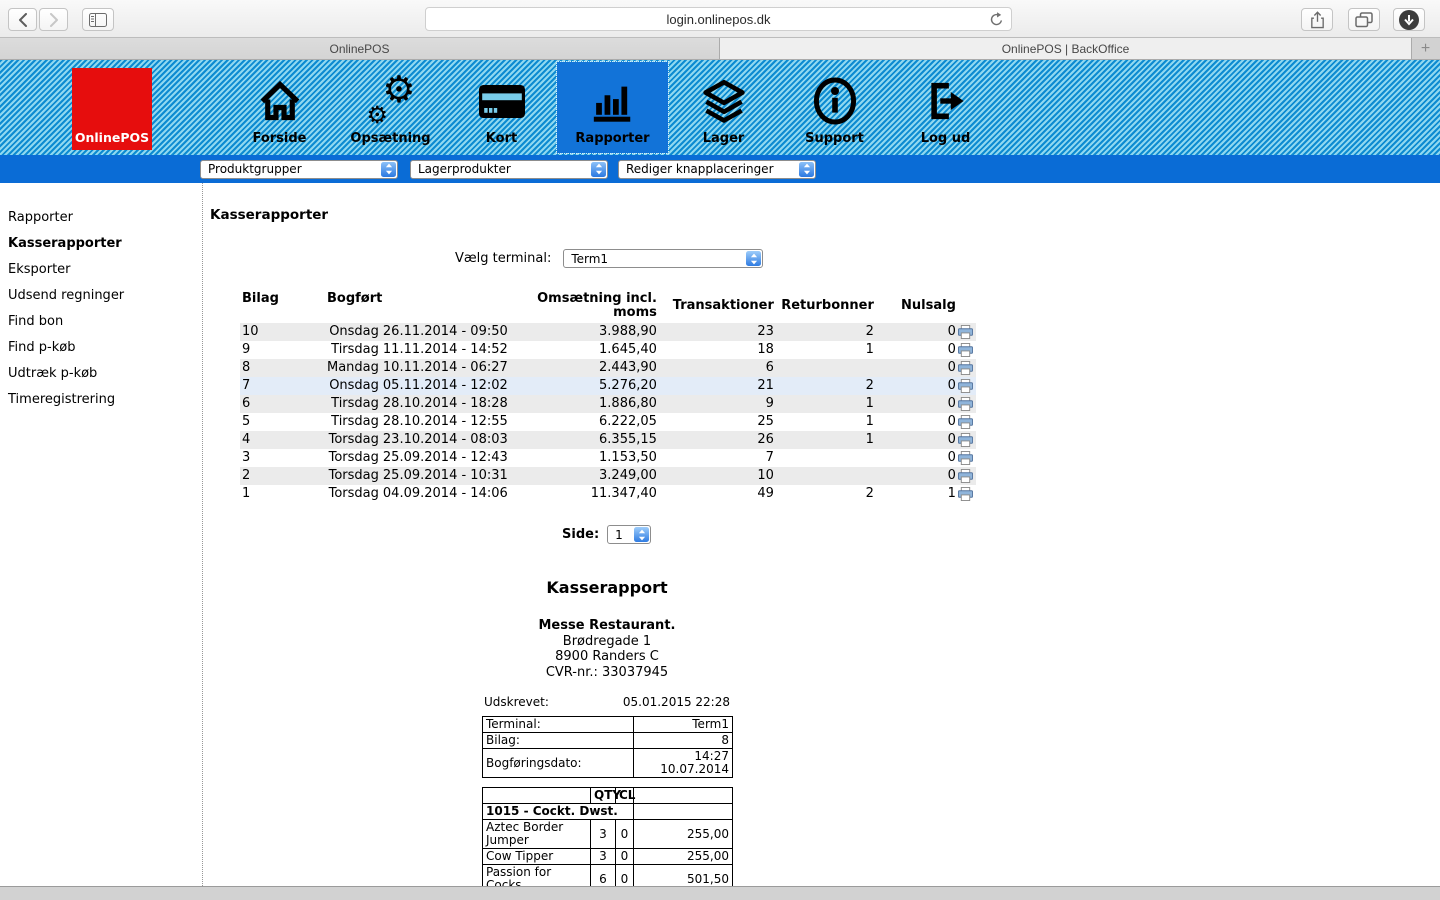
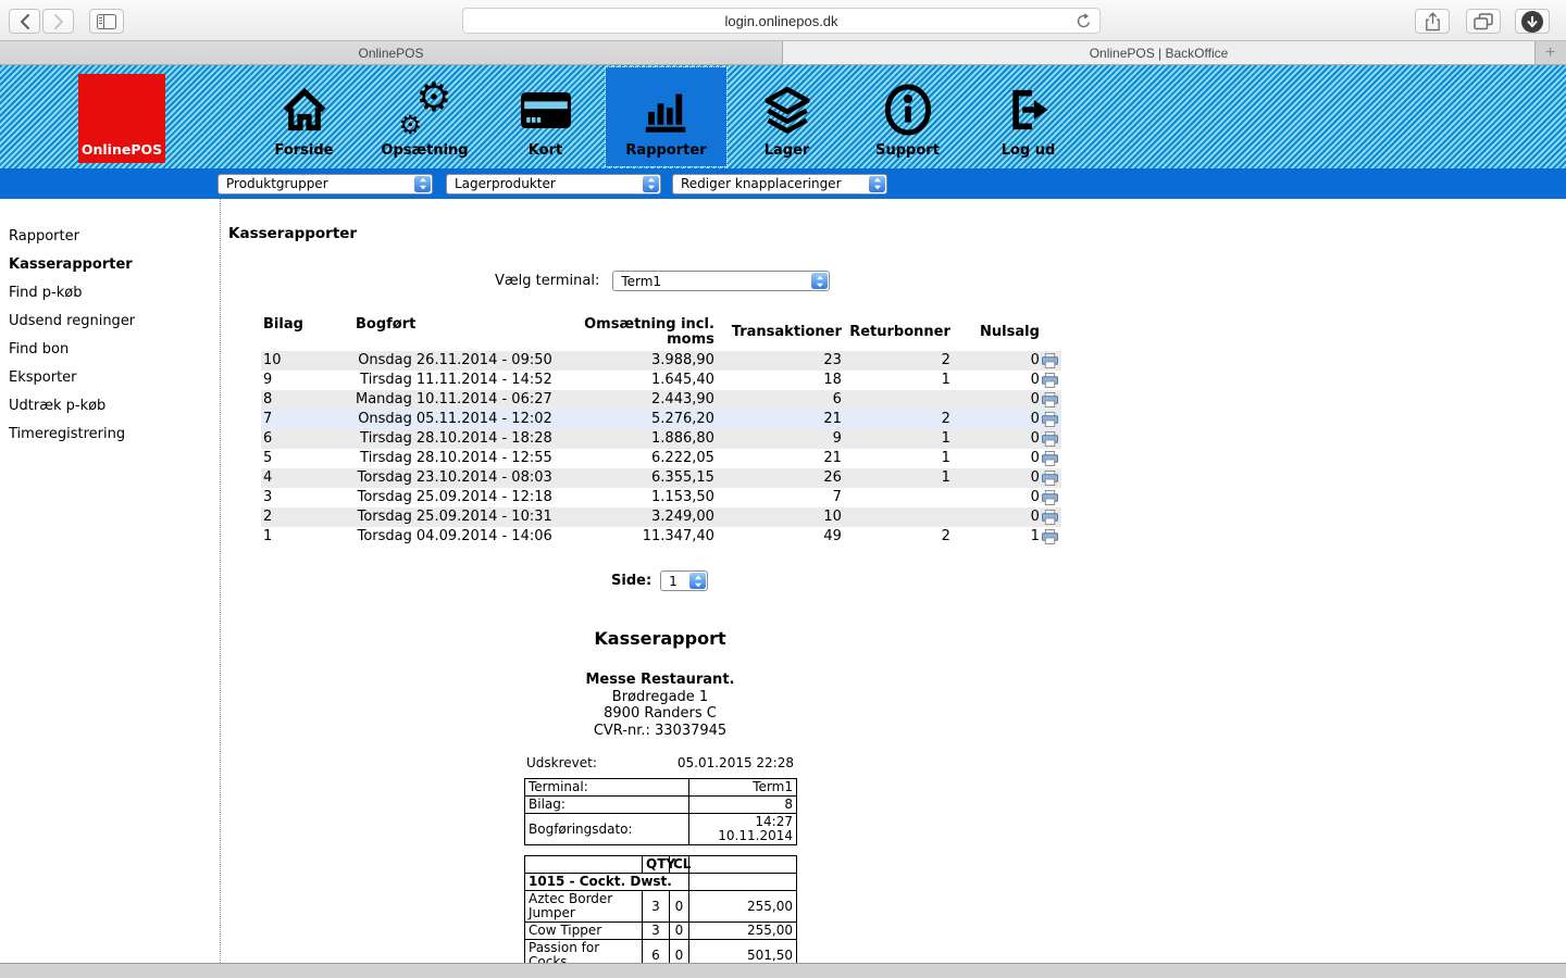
  login.onlinepos.dk
  OnlinePOS
  OnlinePOS | BackOffice
  +
  OnlinePOS
  Forside
  ⚙
  ⚙
  Opsætning
  Kort
  Rapporter
  Lager
  Support
  Log ud
  Produktgrupper
  Lagerprodukter
  Rediger knapplaceringer
  Rapporter
  Kasserapporter
- Eksporter
+ Find p-køb
  Udsend regninger
  Find bon
- Find p-køb
+ Eksporter
  Udtræk p-køb
  Timeregistrering
  Kasserapporter
  Vælg terminal:
  Term1
  Bilag	Bogført	Omsætning incl. moms	Transaktioner	Returbonner	Nulsalg
  10	Onsdag	26.11.2014 - 09:50	3.988,90	23	2	0
  9	Tirsdag	11.11.2014 - 14:52	1.645,40	18	1	0
  8	Mandag	10.11.2014 - 06:27	2.443,90	6		0
  7	Onsdag	05.11.2014 - 12:02	5.276,20	21	2	0
  6	Tirsdag	28.10.2014 - 18:28	1.886,80	9	1	0
- 5	Tirsdag	28.10.2014 - 12:55	6.222,05	25	1	0
+ 5	Tirsdag	28.10.2014 - 12:55	6.222,05	21	1	0
  4	Torsdag	23.10.2014 - 08:03	6.355,15	26	1	0
- 3	Torsdag	25.09.2014 - 12:43	1.153,50	7		0
+ 3	Torsdag	25.09.2014 - 12:18	1.153,50	7		0
  2	Torsdag	25.09.2014 - 10:31	3.249,00	10		0
  1	Torsdag	04.09.2014 - 14:06	11.347,40	49	2	1
  Side:
  1
  Kasserapport
  Messe Restaurant.
  Brødregade 1
  8900 Randers C
  CVR-nr.: 33037945
  Udskrevet:
  05.01.2015 22:28
  Terminal:	Term1
  Bilag:	8
- Bogføringsdato:	14:27 10.07.2014
+ Bogføringsdato:	14:27 10.11.2014
  	QTY	CL
  1015 - Cockt. Dwst.
  Aztec Border Jumper	3	0	255,00
  Cow Tipper	3	0	255,00
  Passion for Cocks	6	0	501,50
